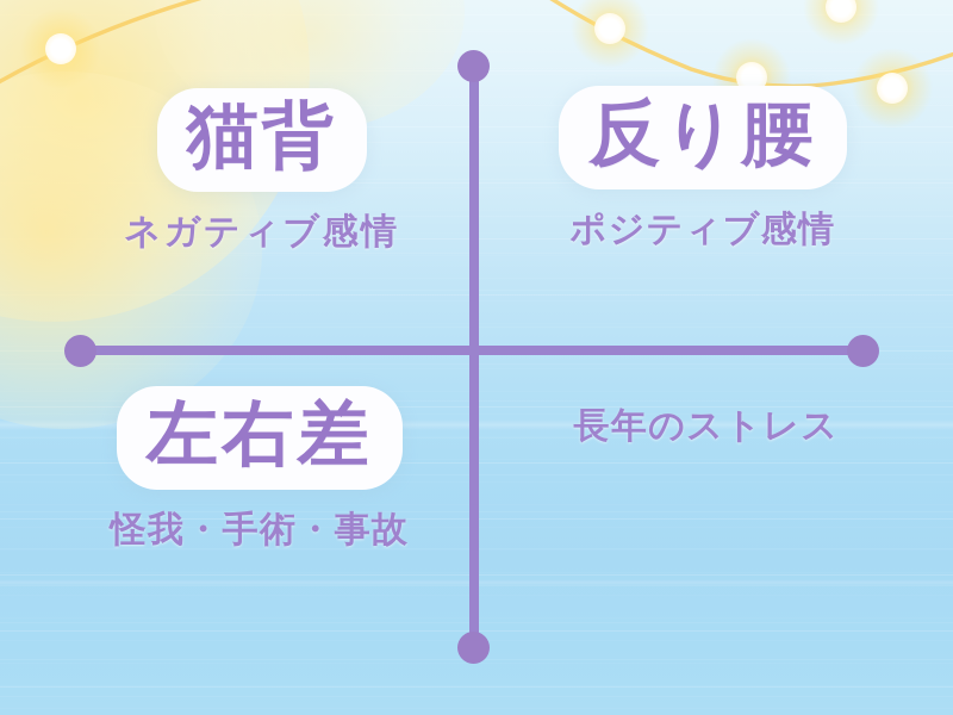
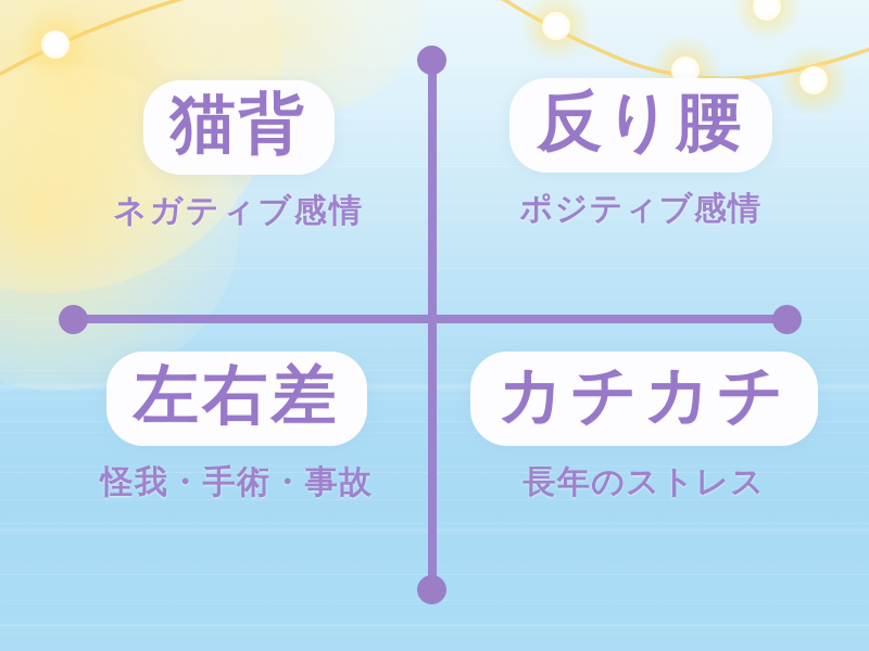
  猫背
  ネガティブ感情
  反り腰
  ポジティブ感情
  左右差
  怪我・手術・事故
+ カチカチ
  長年のストレス
